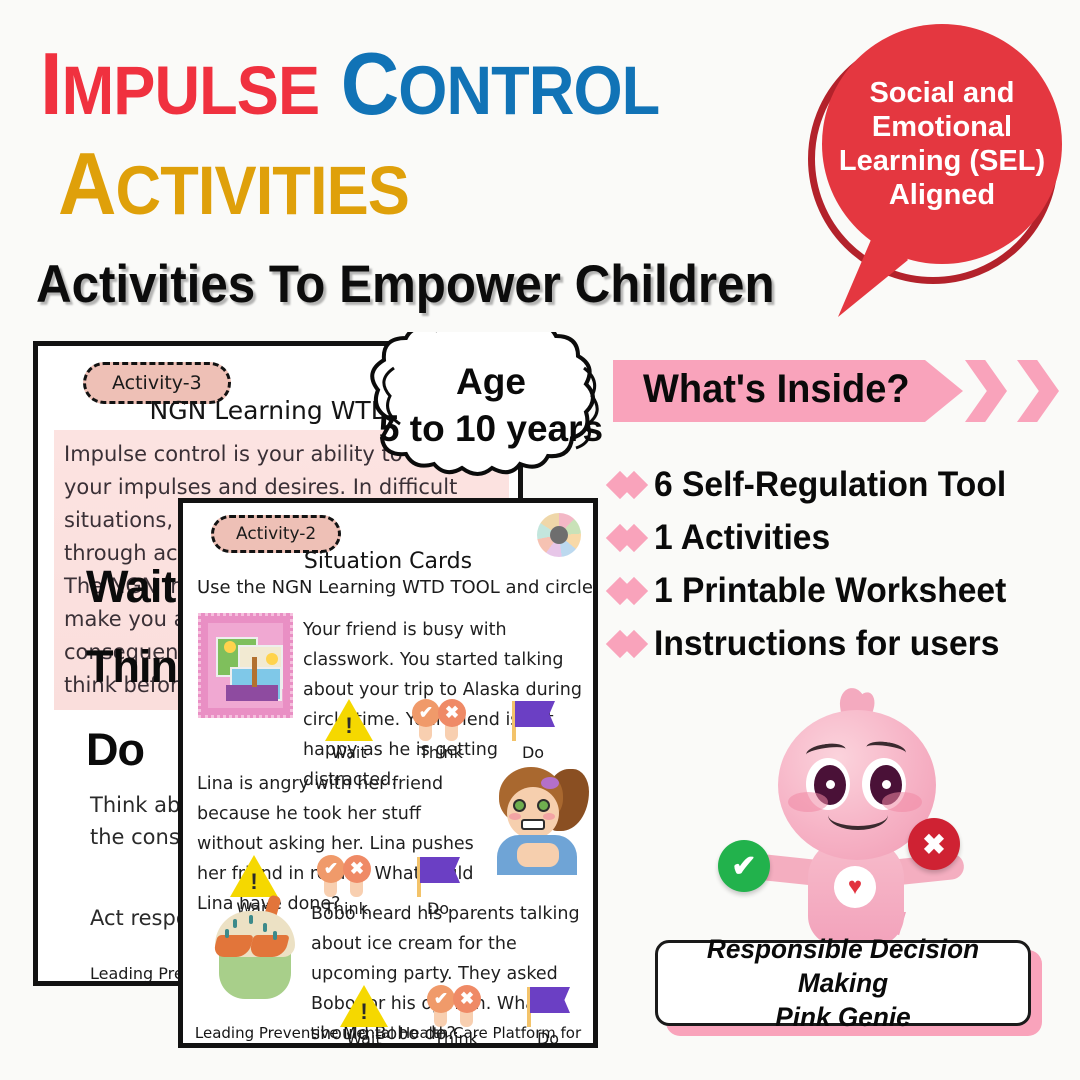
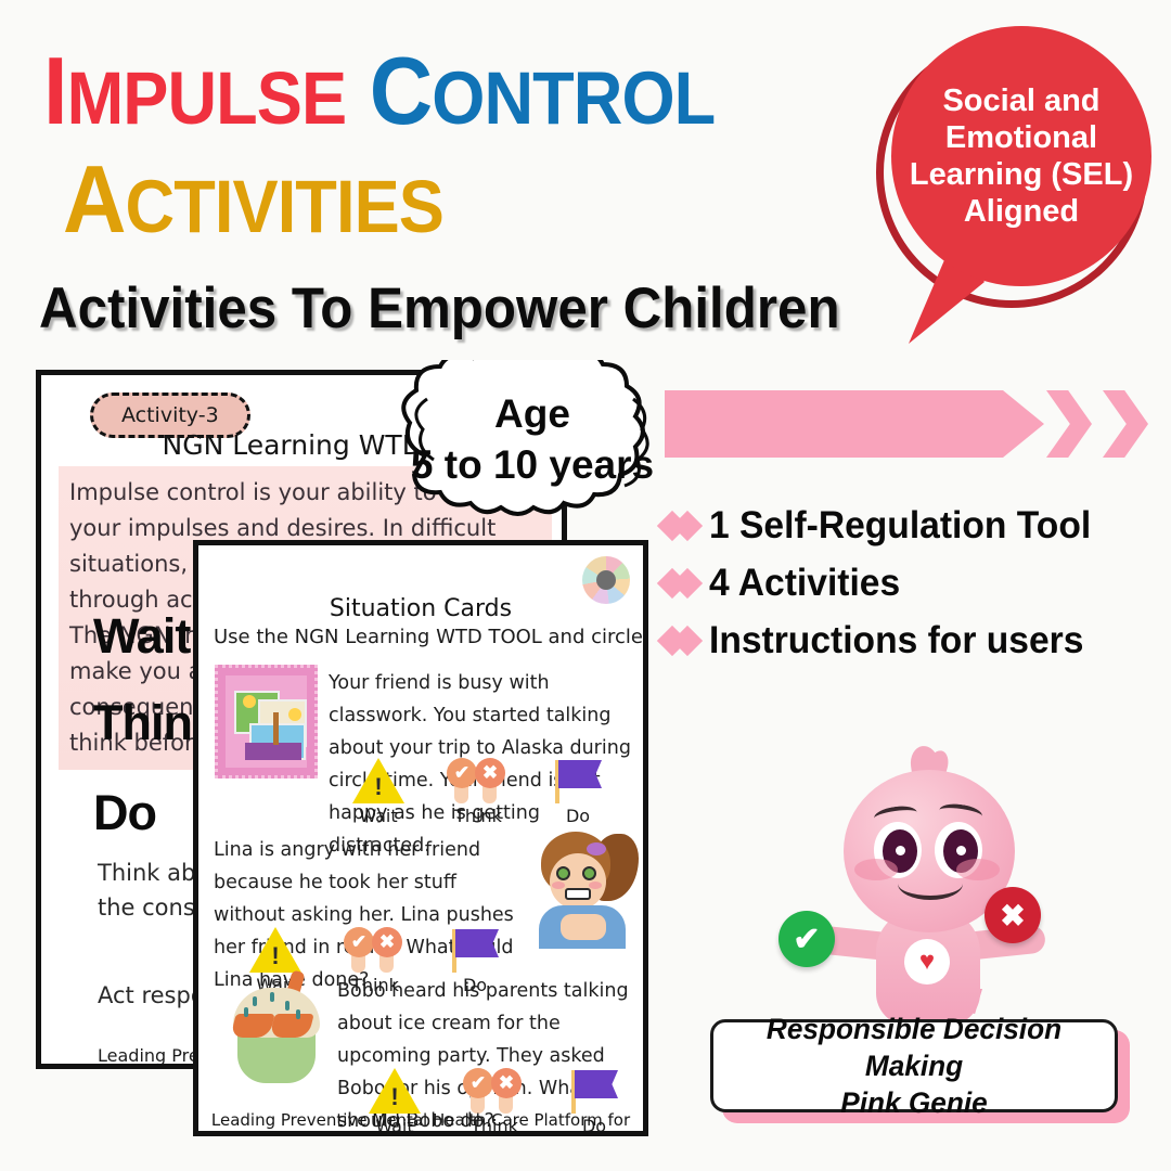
  IMPULSE CONTROL
  ACTIVITIES
  Activities To Empower Children
  Social and
  Emotional
  Learning (SEL)
  Aligned
  Activity-3
  NGN Learning WT
  Wait
  Thin
  Do
- Activity-2
  Situation Cards
  Use the NGN Learning WTD TOOL and circle
  Your friend is busy with classwork. You started talking about your trip to Alaska during circle time. Yiend i happy as he is getting distracted.
  Wait
  ✔
  ✖
  Think
  Do
  Lina is angry with her friend because he took her stuff without asking her. Lina pushes her friend in r Whald Lina hav done?
  Wai
  ✔
  ✖
  Think
  Do
  Bobo heard his parents talking about ice cream for the upcoming party. They asked Bobo for his on. Wh should Bobo do?
  Wait
  ✔
  ✖
  Think
  Do
  Leading Preventive Mental Health Care Platform for
  Age
  5 to 10 years
- What's Inside?
- 6 Self-Regulation Tool
+ 1 Self-Regulation Tool
- 1 Activities
+ 4 Activities
- 1 Printable Worksheet
  Instructions for users
  ♥
  ✔
  ✖
  Responsible Decision Making
  Pink Genie
